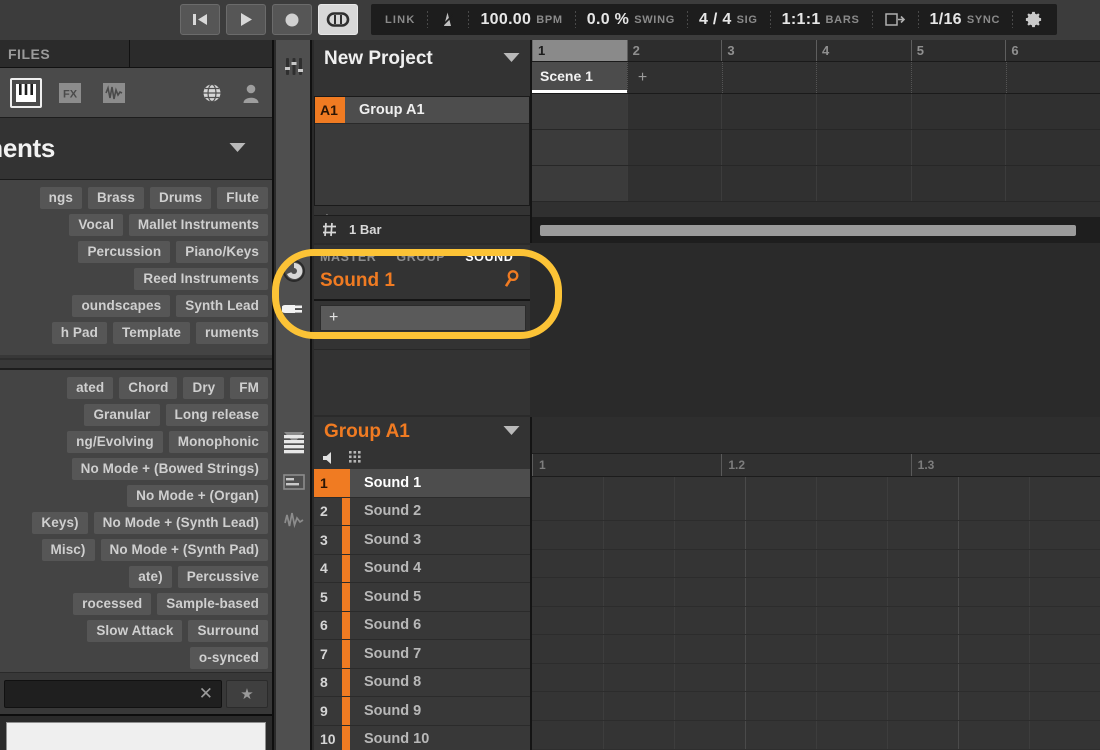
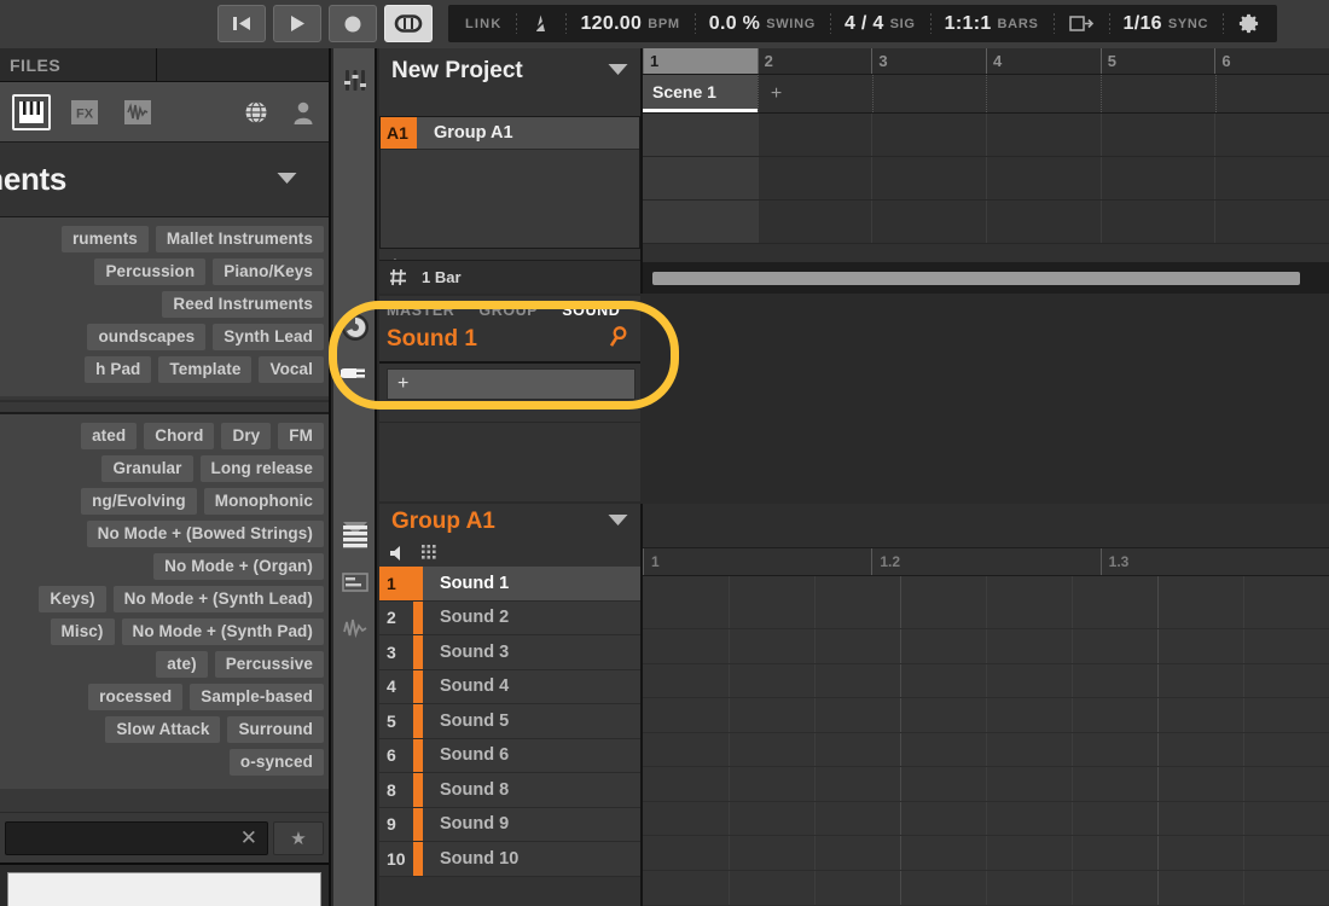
  LINK
- 100.00
+ 120.00
  BPM
  0.0 %
  SWING
  4 / 4
  SIG
  1:1:1
  BARS
  1/16
  SYNC
  FILES
  FX
  ents
- ngs
- Brass
- Drums
- Flute
- Vocal
+ ruments
  Mallet Instruments
  Percussion
  Piano/Keys
  Reed Instruments
  oundscapes
  Synth Lead
  h Pad
  Template
- ruments
+ Vocal
  ated
  Chord
  Dry
  FM
  Granular
  Long release
  ng/Evolving
  Monophonic
  No Mode + (Bowed Strings)
  No Mode + (Organ)
  Keys)
  No Mode + (Synth Lead)
  Misc)
  No Mode + (Synth Pad)
  ate)
  Percussive
  rocessed
  Sample-based
  Slow Attack
  Surround
  o-synced
  ✕
  ★
  New Project
  A1
  Group A1
  1 Bar
  MASTER
  GROUP
  SOUND
  Sound 1
  +
  Group A1
  1
  Sound 1
  2
  Sound 2
  3
  Sound 3
  4
  Sound 4
  5
  Sound 5
  6
  Sound 6
- 7
- Sound 7
  8
  Sound 8
  9
  Sound 9
  10
  Sound 10
  1
  2
  3
  4
  5
  6
  Scene 1
  +
  1
  1.2
  1.3
